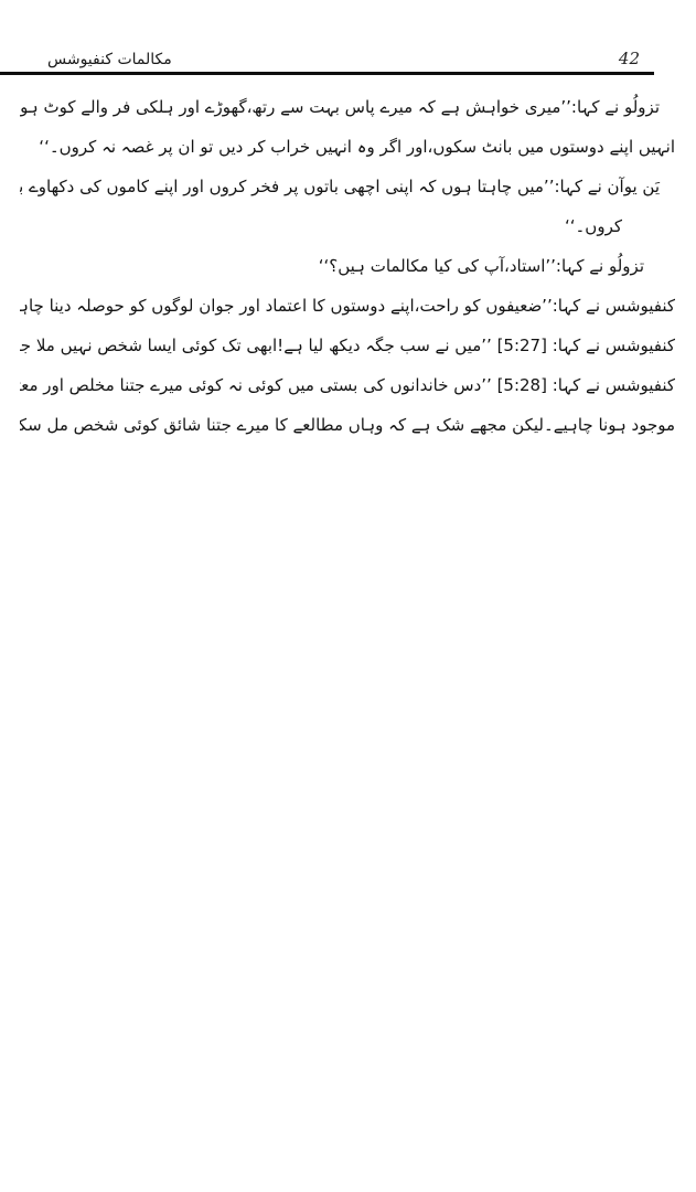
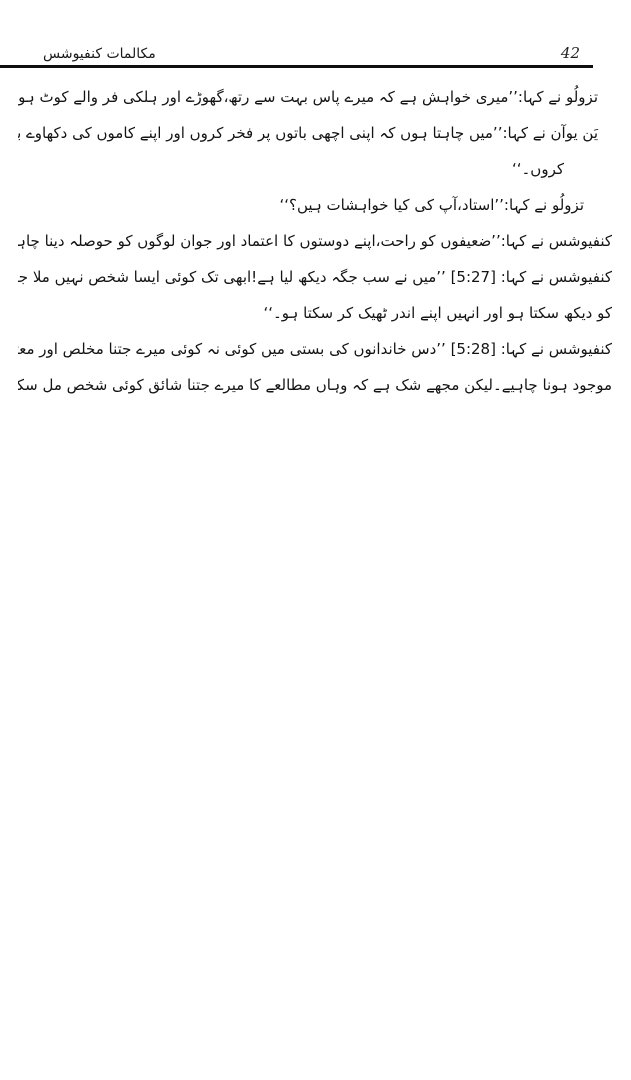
  مکالمات کنفیوشس
  42
  تزولُو نے کہا:’’میری خواہش ہے کہ میرے پاس بہت سے رتھ،گھوڑے اور ہلکی فر والے کوٹ ہو
- انہیں اپنے دوستوں میں بانٹ سکوں،اور اگر وہ انہیں خراب کر دیں تو ان پر غصہ نہ کروں۔‘‘
  یَن یوآن نے کہا:’’میں چاہتا ہوں کہ اپنی اچھی باتوں پر فخر کروں اور اپنے کاموں کی دکھاوے ب
  کروں۔‘‘
- تزولُو نے کہا:’’استاد،آپ کی کیا مکالمات ہیں؟‘‘
+ تزولُو نے کہا:’’استاد،آپ کی کیا خواہشات ہیں؟‘‘
  کنفیوشس نے کہا:’’ضعیفوں کو راحت،اپنے دوستوں کا اعتماد اور جوان لوگوں کو حوصلہ دینا چاہ
  کنفیوشس نے کہا: [5:27] ’’میں نے سب جگہ دیکھ لیا ہے!ابھی تک کوئی ایسا شخص نہیں ملا ج
+ کو دیکھ سکتا ہو اور انہیں اپنے اندر ٹھیک کر سکتا ہو۔‘‘
  کنفیوشس نے کہا: [5:28] ’’دس خاندانوں کی بستی میں کوئی نہ کوئی میرے جتنا مخلص اور مع
  موجود ہونا چاہیے۔لیکن مجھے شک ہے کہ وہاں مطالعے کا میرے جتنا شائق کوئی شخص مل سک
